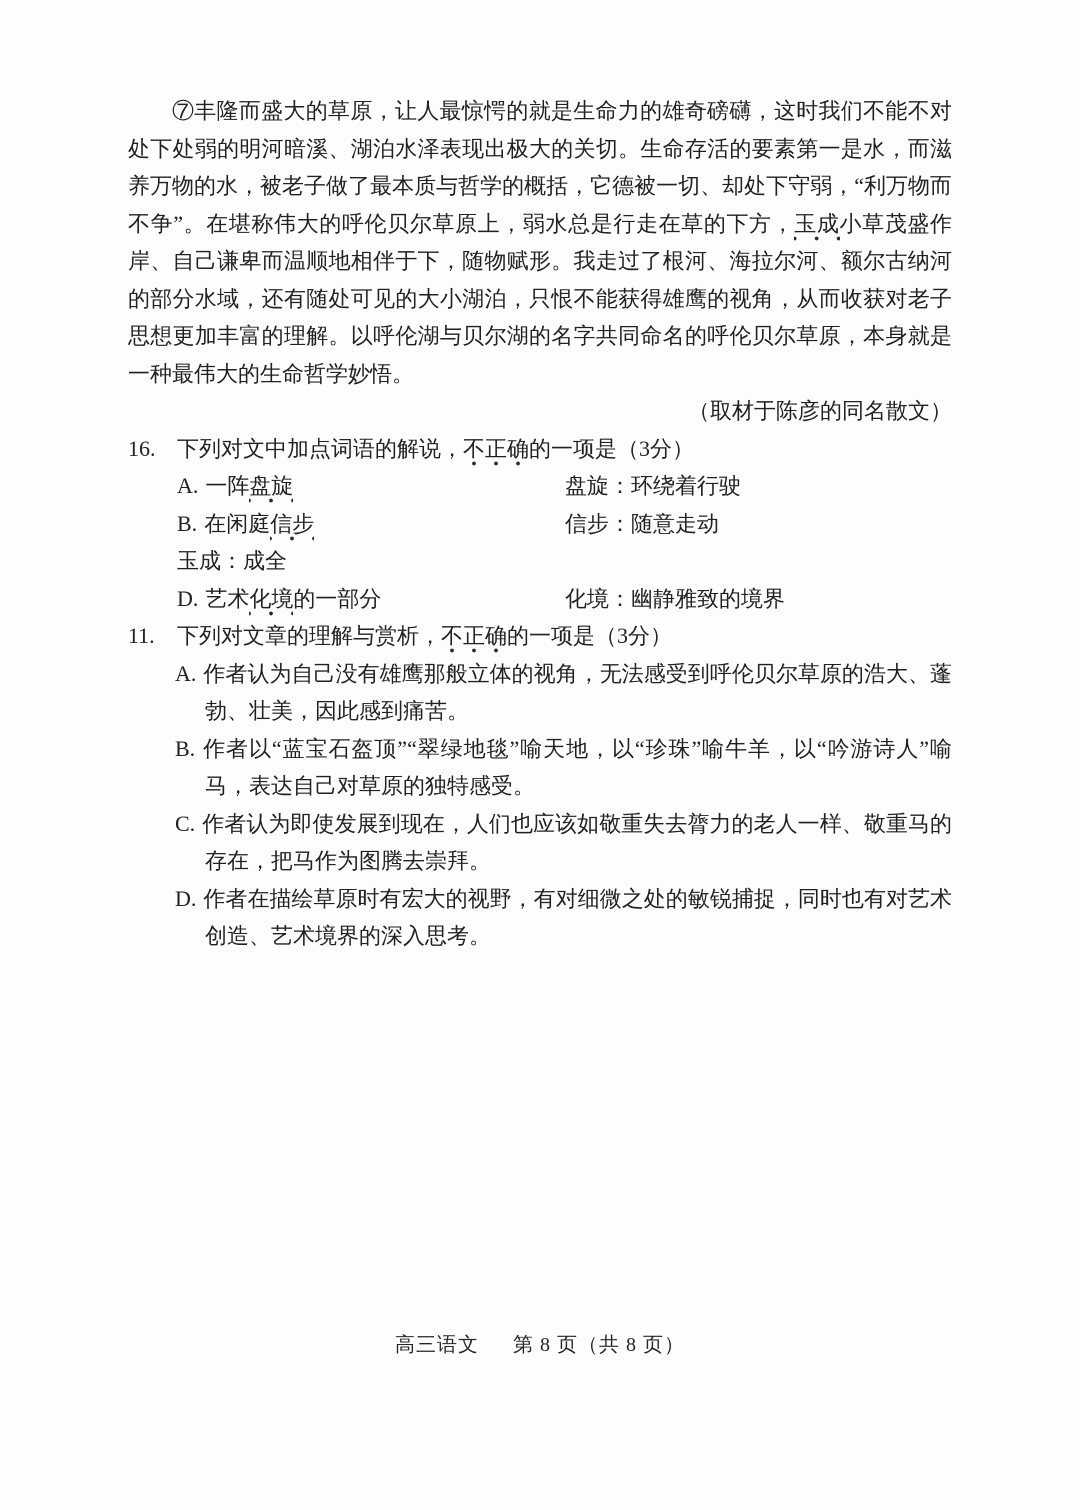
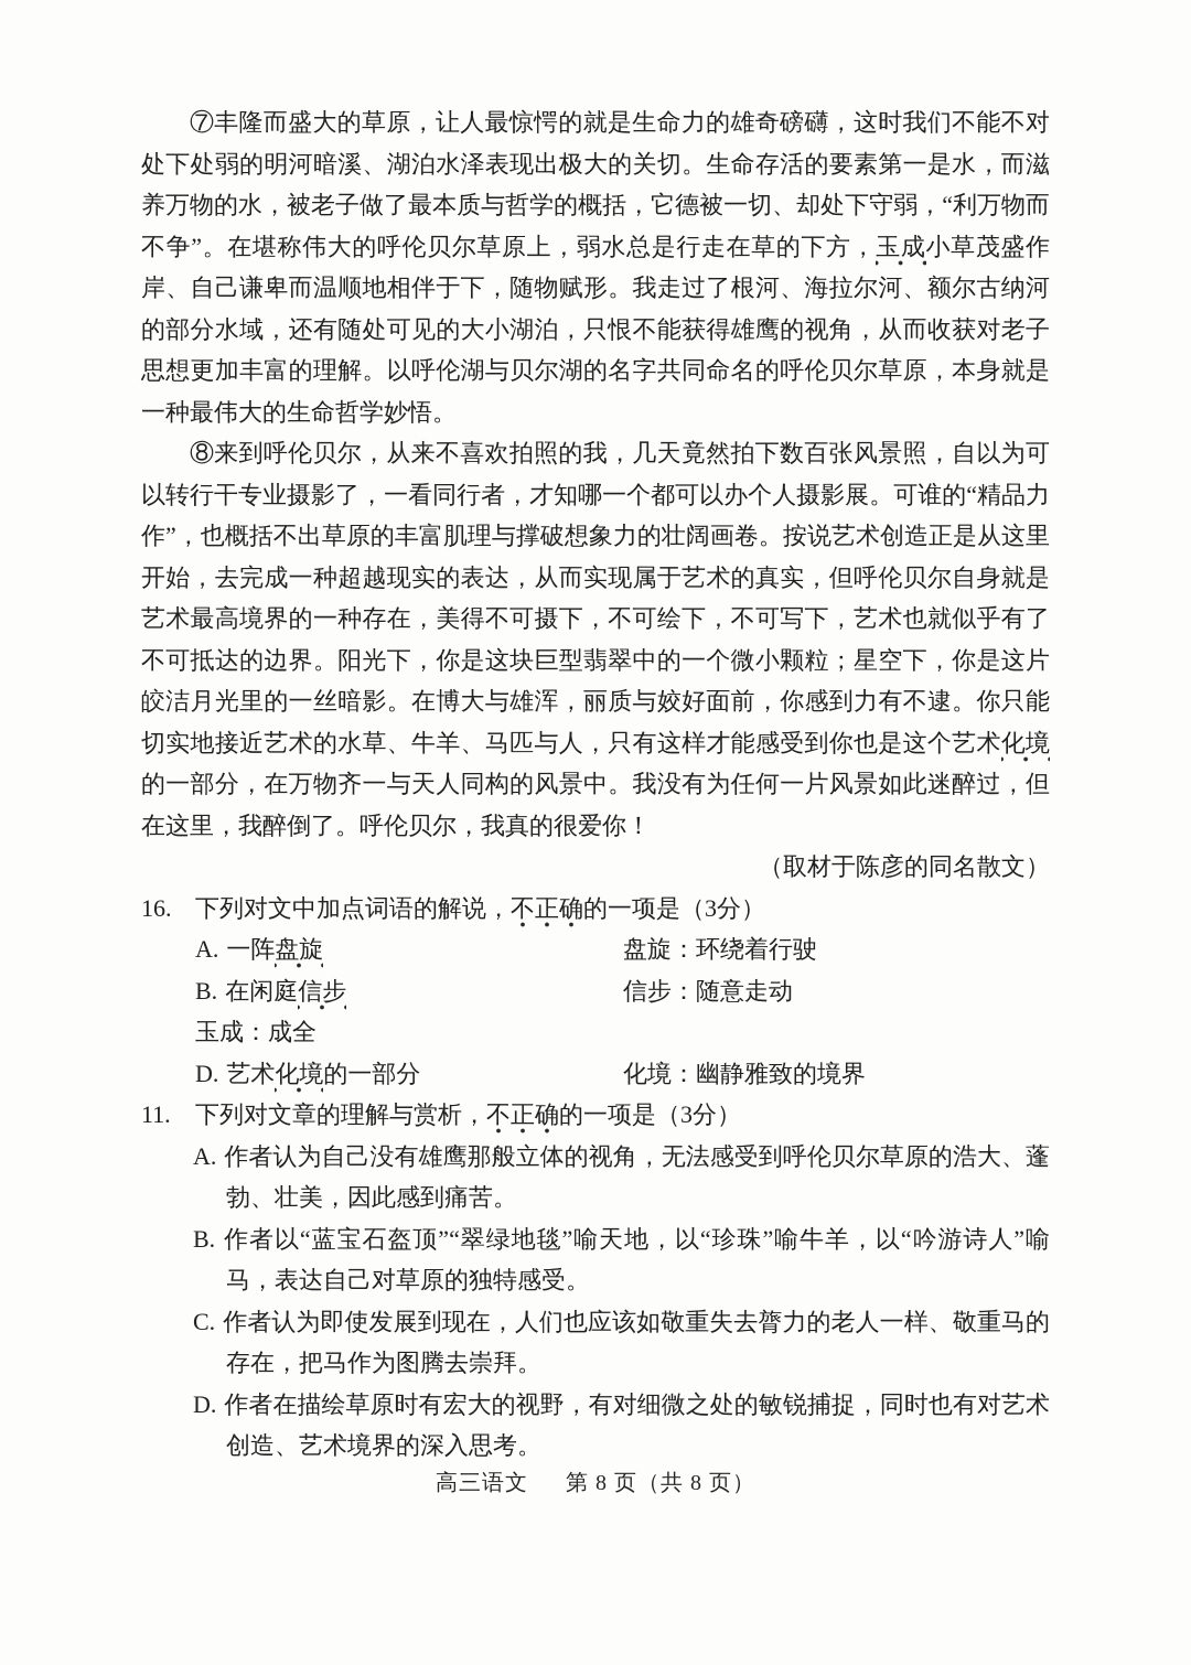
  ⑦丰隆而盛大的草原，让人最惊愕的就是生命力的雄奇磅礴，这时我们不能不对处下处弱的明河暗溪、湖泊水泽表现出极大的关切。生命存活的要素第一是水，而滋养万物的水，被老子做了最本质与哲学的概括，它德被一切、却处下守弱，“利万物而不争”。在堪称伟大的呼伦贝尔草原上，弱水总是行走在草的下方，玉成小草茂盛作岸、自己谦卑而温顺地相伴于下，随物赋形。我走过了根河、海拉尔河、额尔古纳河的部分水域，还有随处可见的大小湖泊，只恨不能获得雄鹰的视角，从而收获对老子思想更加丰富的理解。以呼伦湖与贝尔湖的名字共同命名的呼伦贝尔草原，本身就是一种最伟大的生命哲学妙悟。
+ ⑧来到呼伦贝尔，从来不喜欢拍照的我，几天竟然拍下数百张风景照，自以为可以转行干专业摄影了，一看同行者，才知哪一个都可以办个人摄影展。可谁的“精品力作”，也概括不出草原的丰富肌理与撑破想象力的壮阔画卷。按说艺术创造正是从这里开始，去完成一种超越现实的表达，从而实现属于艺术的真实，但呼伦贝尔自身就是艺术最高境界的一种存在，美得不可摄下，不可绘下，不可写下，艺术也就似乎有了不可抵达的边界。阳光下，你是这块巨型翡翠中的一个微小颗粒；星空下，你是这片皎洁月光里的一丝暗影。在博大与雄浑，丽质与姣好面前，你感到力有不逮。你只能切实地接近艺术的水草、牛羊、马匹与人，只有这样才能感受到你也是这个艺术化境的一部分，在万物齐一与天人同构的风景中。我没有为任何一片风景如此迷醉过，但在这里，我醉倒了。呼伦贝尔，我真的很爱你！
  （取材于陈彦的同名散文）
  16. 下列对文中加点词语的解说，不正确的一项是（3分）
  A. 一阵盘旋
  盘旋：环绕着行驶
  B. 在闲庭信步
  信步：随意走动
  玉成：成全
  D. 艺术化境的一部分
  化境：幽静雅致的境界
  11. 下列对文章的理解与赏析，不正确的一项是（3分）
  A. 作者认为自己没有雄鹰那般立体的视角，无法感受到呼伦贝尔草原的浩大、蓬勃、壮美，因此感到痛苦。
  B. 作者以“蓝宝石盔顶”“翠绿地毯”喻天地，以“珍珠”喻牛羊，以“吟游诗人”喻马，表达自己对草原的独特感受。
  C. 作者认为即使发展到现在，人们也应该如敬重失去膂力的老人一样、敬重马的存在，把马作为图腾去崇拜。
  D. 作者在描绘草原时有宏大的视野，有对细微之处的敏锐捕捉，同时也有对艺术创造、艺术境界的深入思考。
  高三语文 第 8 页（共 8 页）
